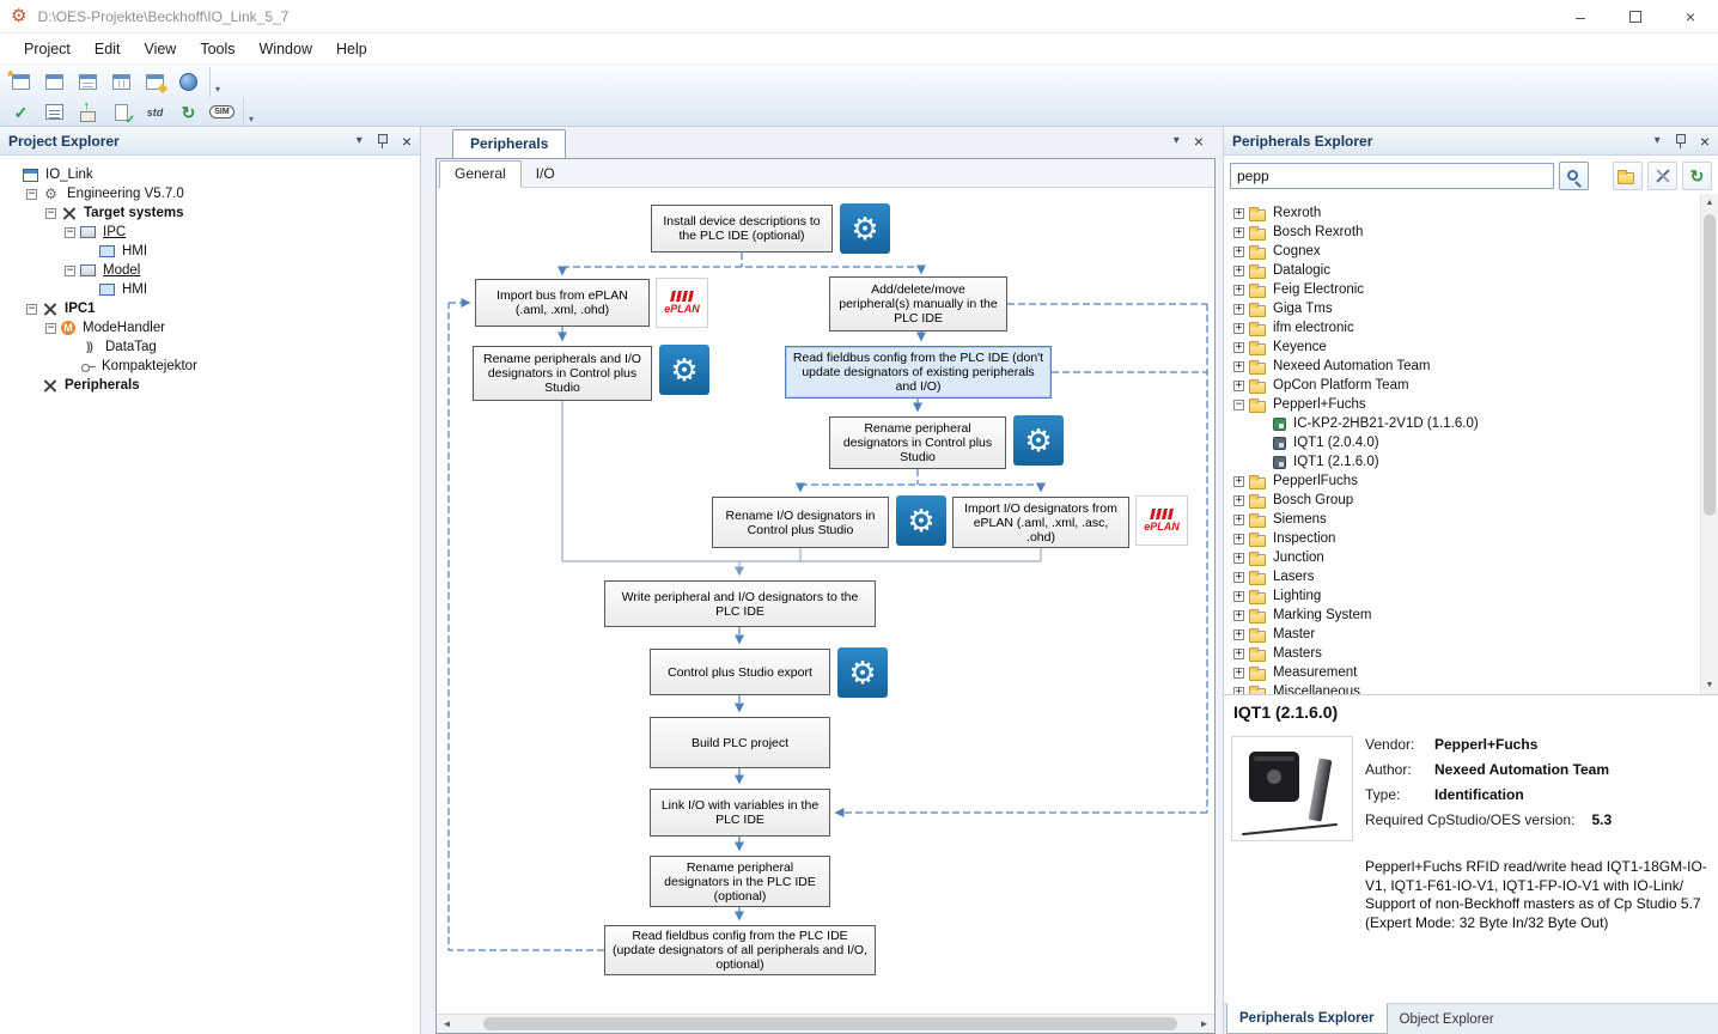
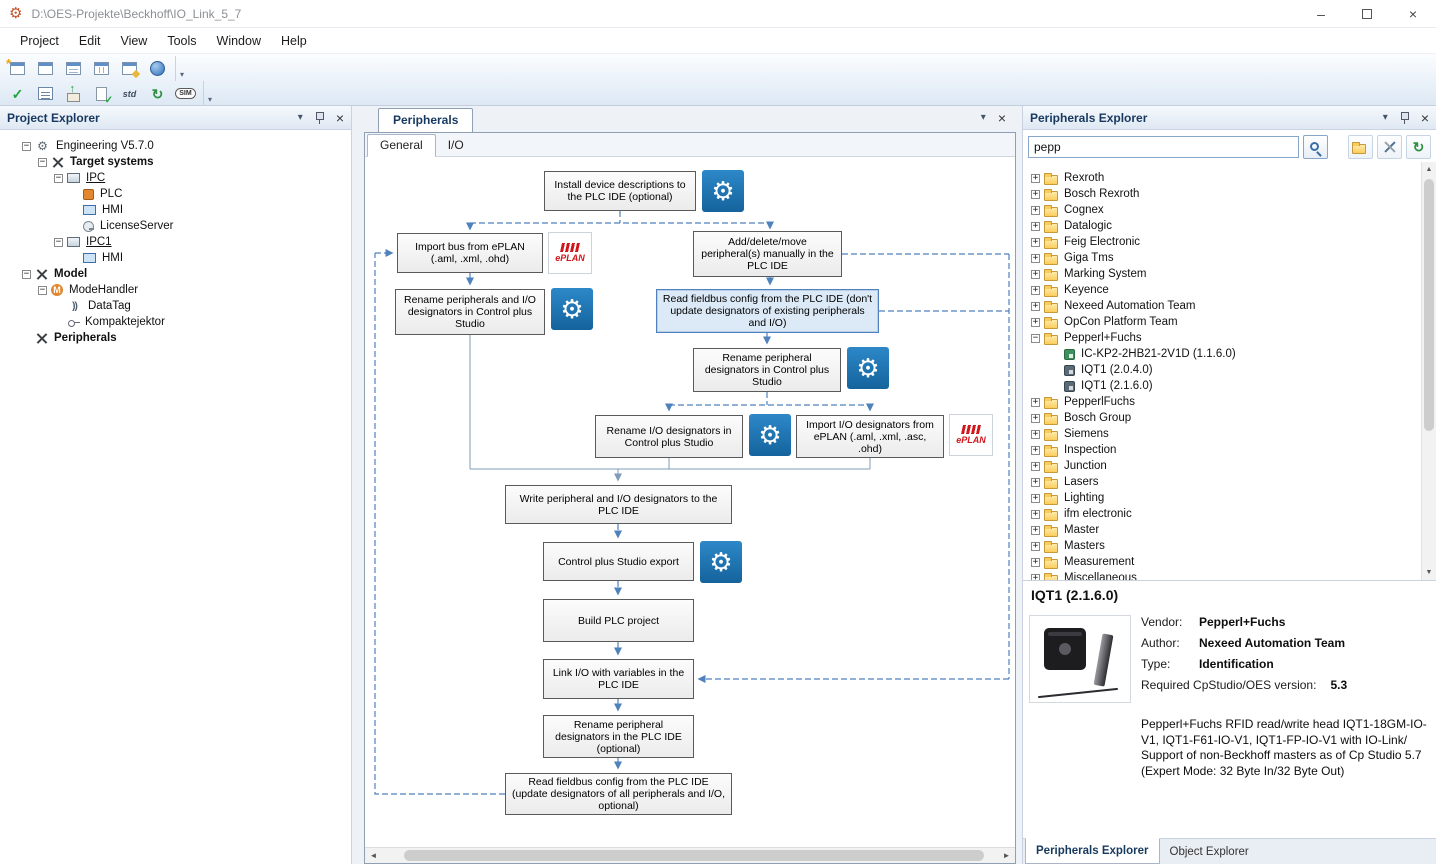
  ⚙
  D:\OES-Projekte\Beckhoff\IO_Link_5_7
  –
  ×
  Project
  Edit
  View
  Tools
  Window
  Help
  ▾
  ✓
  ↑
  ✓
  std
  ↻
  ▾
  Project Explorer
  ▾
  ×
- IO_Link
  −
  ⚙
  Engineering V5.7.0
  −
  Target systems
  −
  IPC
+ PLC
  HMI
+ LicenseServer
  −
- Model
+ IPC1
  HMI
  −
- IPC1
+ Model
  −
  M
  ModeHandler
  ))
  DataTag
  Kompaktejektor
  Peripherals
  Peripherals
  ▾
  ×
  General
  I/O
  Install device descriptions to the PLC IDE (optional)
  ⚙
  Import bus from ePLAN (.aml, .xml, .ohd)
  ePLAN
  Add/delete/move peripheral(s) manually in the PLC IDE
  Rename peripherals and I/O designators in Control plus Studio
  ⚙
  Read fieldbus config from the PLC IDE (don't update designators of existing peripherals and I/O)
  Rename peripheral designators in Control plus Studio
  ⚙
  Rename I/O designators in Control plus Studio
  ⚙
  Import I/O designators from ePLAN (.aml, .xml, .asc, .ohd)
  ePLAN
  Write peripheral and I/O designators to the PLC IDE
  Control plus Studio export
  ⚙
  Build PLC project
  Link I/O with variables in the PLC IDE
  Rename peripheral designators in the PLC IDE (optional)
  Read fieldbus config from the PLC IDE (update designators of all peripherals and I/O, optional)
  ◄
  ►
  Peripherals Explorer
  ▾
  ×
  pepp
  ↻
  +
  Rexroth
  +
  Bosch Rexroth
  +
  Cognex
  +
  Datalogic
  +
  Feig Electronic
  +
  Giga Tms
  +
- ifm electronic
+ Marking System
  +
  Keyence
  +
  Nexeed Automation Team
  +
  OpCon Platform Team
  −
  Pepperl+Fuchs
  IC-KP2-2HB21-2V1D (1.1.6.0)
  IQT1 (2.0.4.0)
  IQT1 (2.1.6.0)
  +
  PepperlFuchs
  +
  Bosch Group
  +
  Siemens
  +
  Inspection
  +
  Junction
  +
  Lasers
  +
  Lighting
  +
- Marking System
+ ifm electronic
  +
  Master
  +
  Masters
  +
  Measurement
  +
  Miscellaneous
  IQT1 (2.1.6.0)
  Vendor:
  Pepperl+Fuchs
  Author:
  Nexeed Automation Team
  Type:
  Identification
  Required CpStudio/OES version:
  5.3
  Pepperl+Fuchs RFID read/write head IQT1-18GM-IO-V1, IQT1-F61-IO-V1, IQT1-FP-IO-V1 with IO-Link/ Support of non-Beckhoff masters as of Cp Studio 5.7 (Expert Mode: 32 Byte In/32 Byte Out)
  Peripherals Explorer
  Object Explorer
